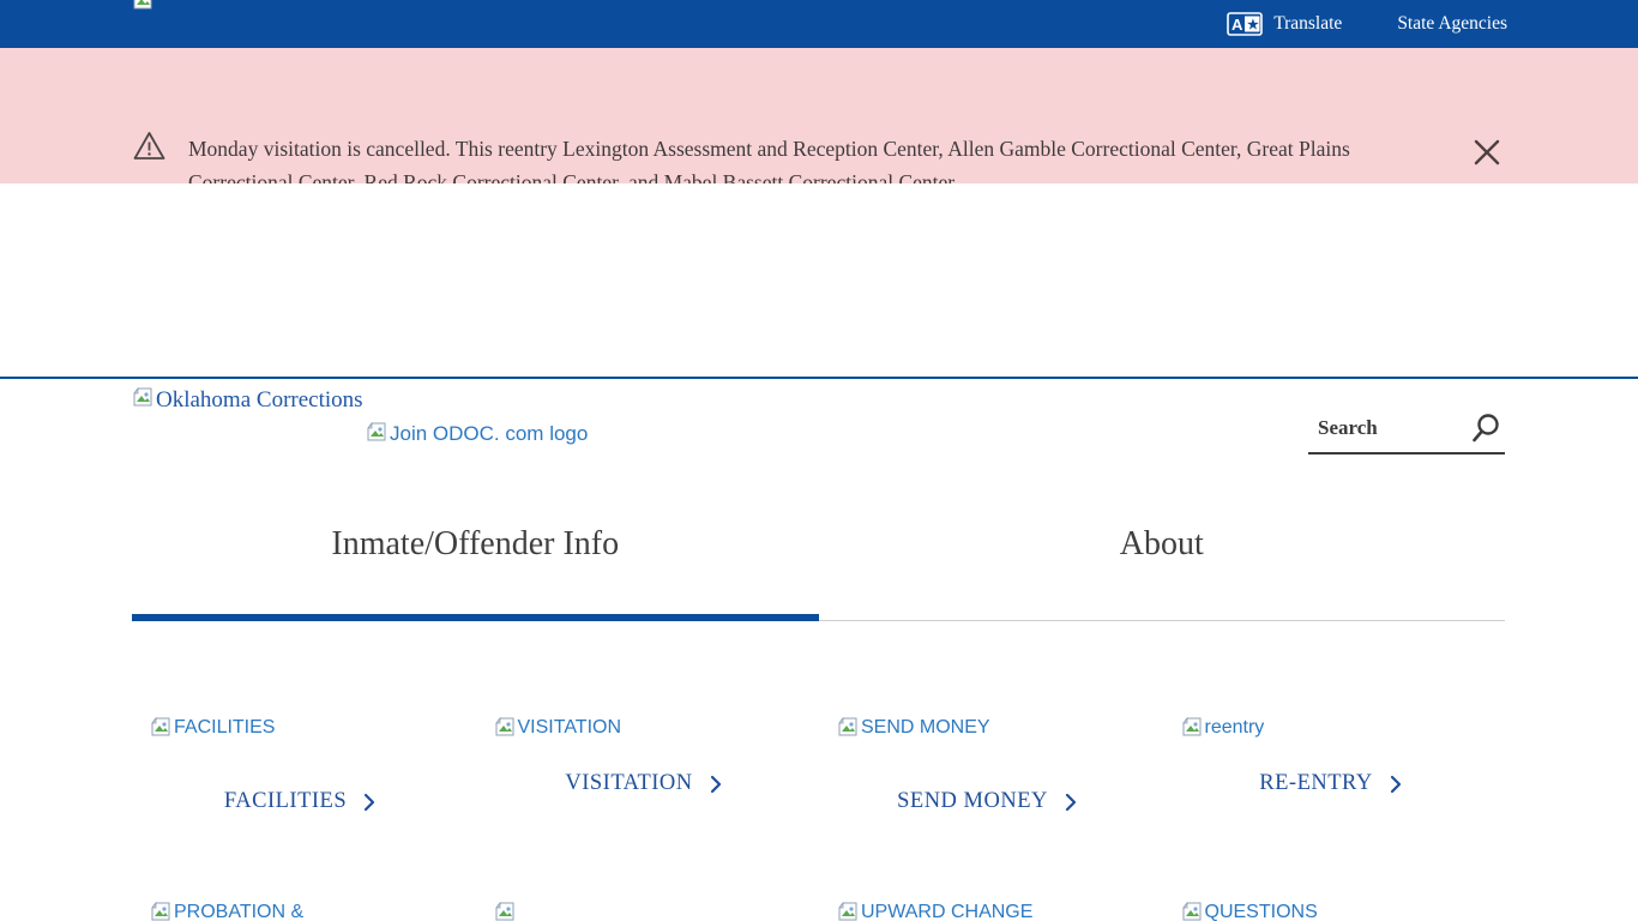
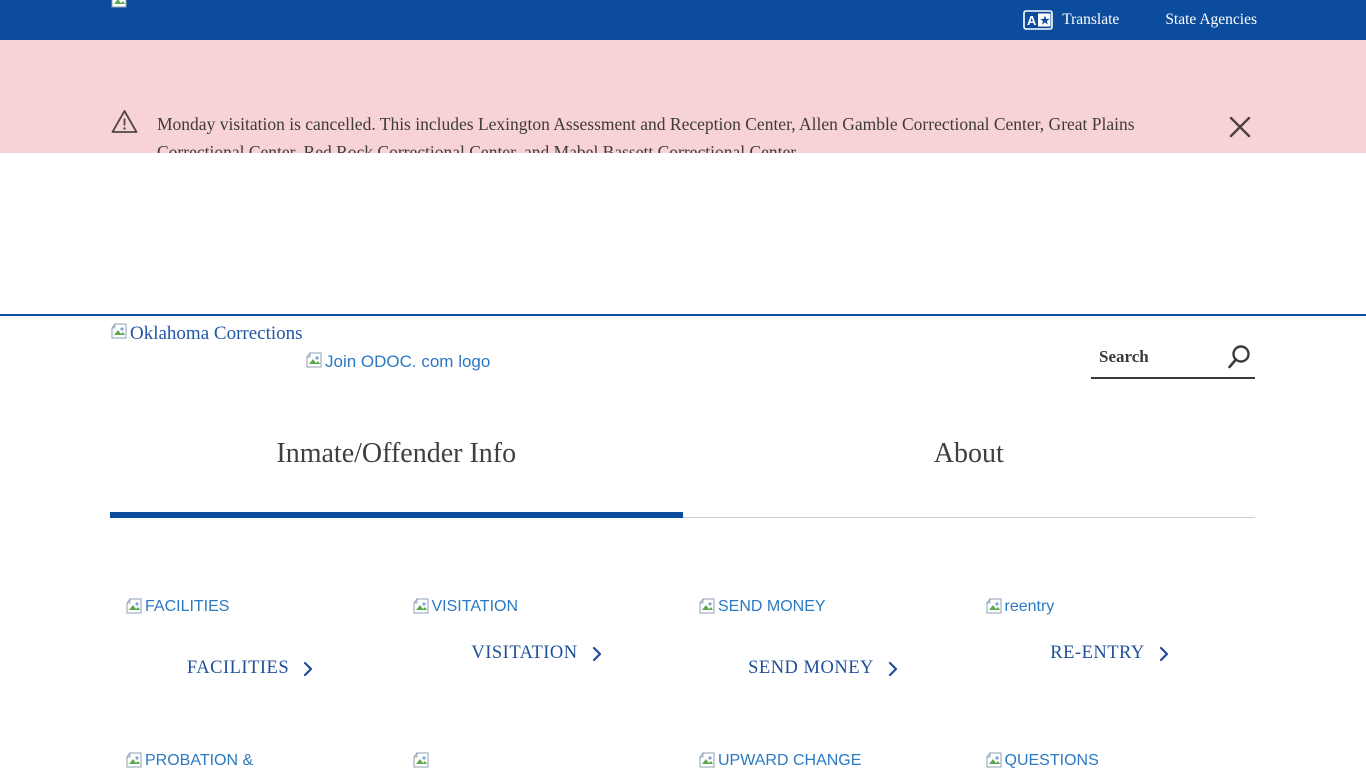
  A
  ★
  Translate
  State Agencies
- Monday visitation is cancelled. This reentry Lexington Assessment and Reception Center, Allen Gamble Correctional Center, Great Plains Correctional Center, Red Rock Correctional Center, and Mabel Bassett Correctional Center.
+ Monday visitation is cancelled. This includes Lexington Assessment and Reception Center, Allen Gamble Correctional Center, Great Plains Correctional Center, Red Rock Correctional Center, and Mabel Bassett Correctional Center.
  Oklahoma Corrections
  Search
  Join ODOC. com logo
  Inmate/Offender Info
  About
  FACILITIES
  FACILITIES
  VISITATION
  VISITATION
  SEND MONEY
  SEND MONEY
  reentry
  RE-ENTRY
  PROBATION &
  UPWARD CHANGE
  QUESTIONS
